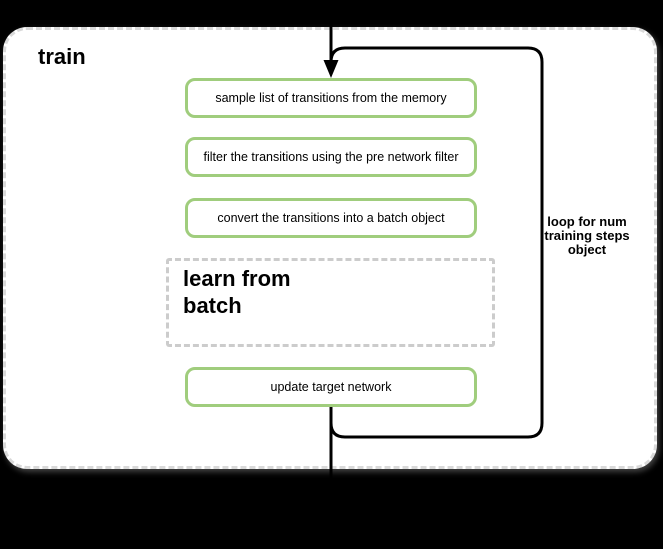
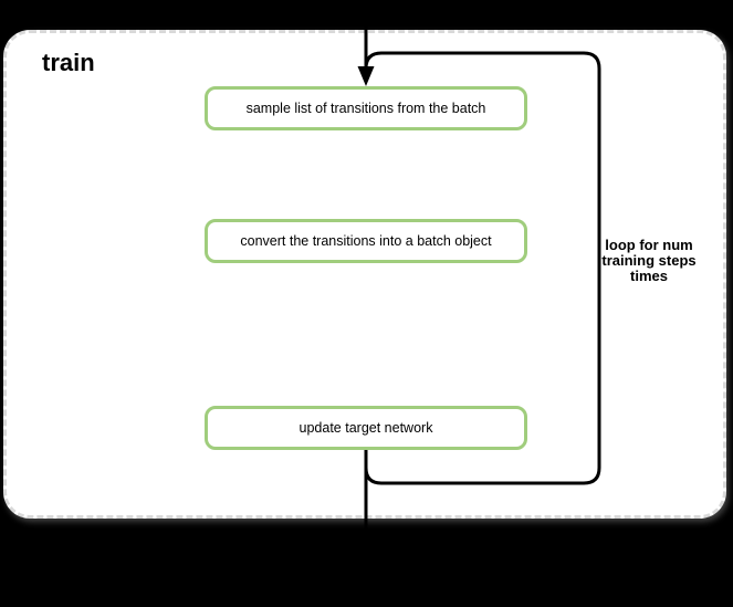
  train
- sample list of transitions from the memory
+ sample list of transitions from the batch
- filter the transitions using the pre network filter
  convert the transitions into a batch object
- learn from batch
  update target network
- loop for num training steps object
+ loop for num training steps times
